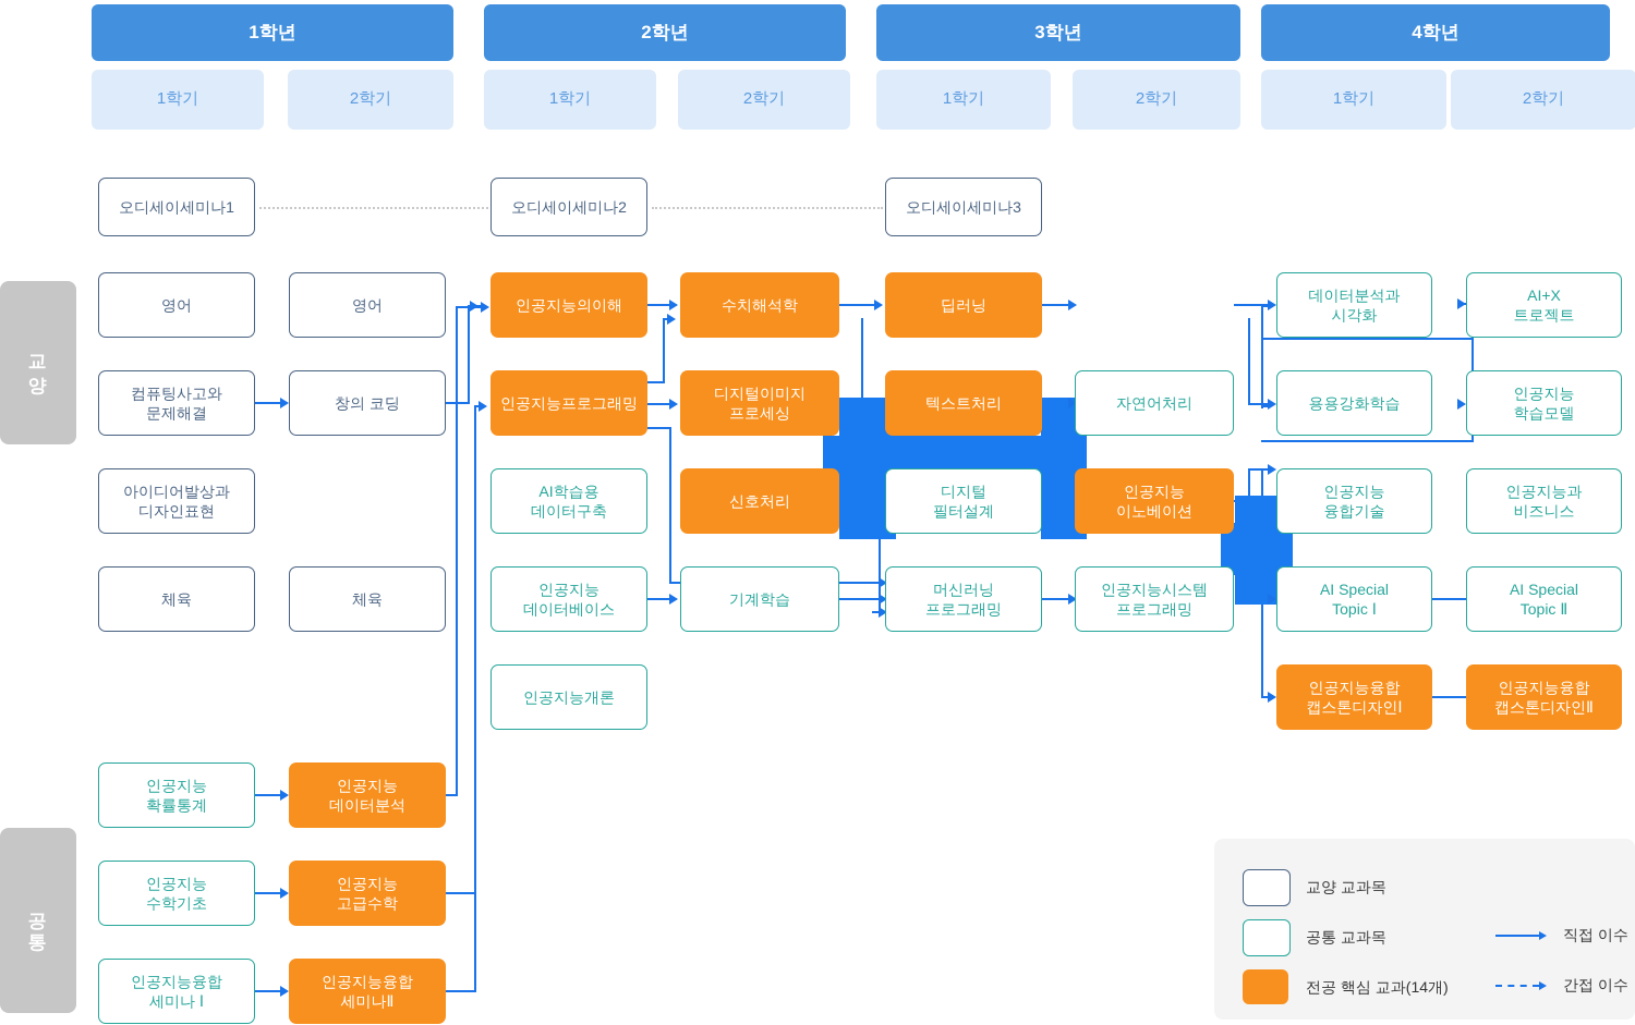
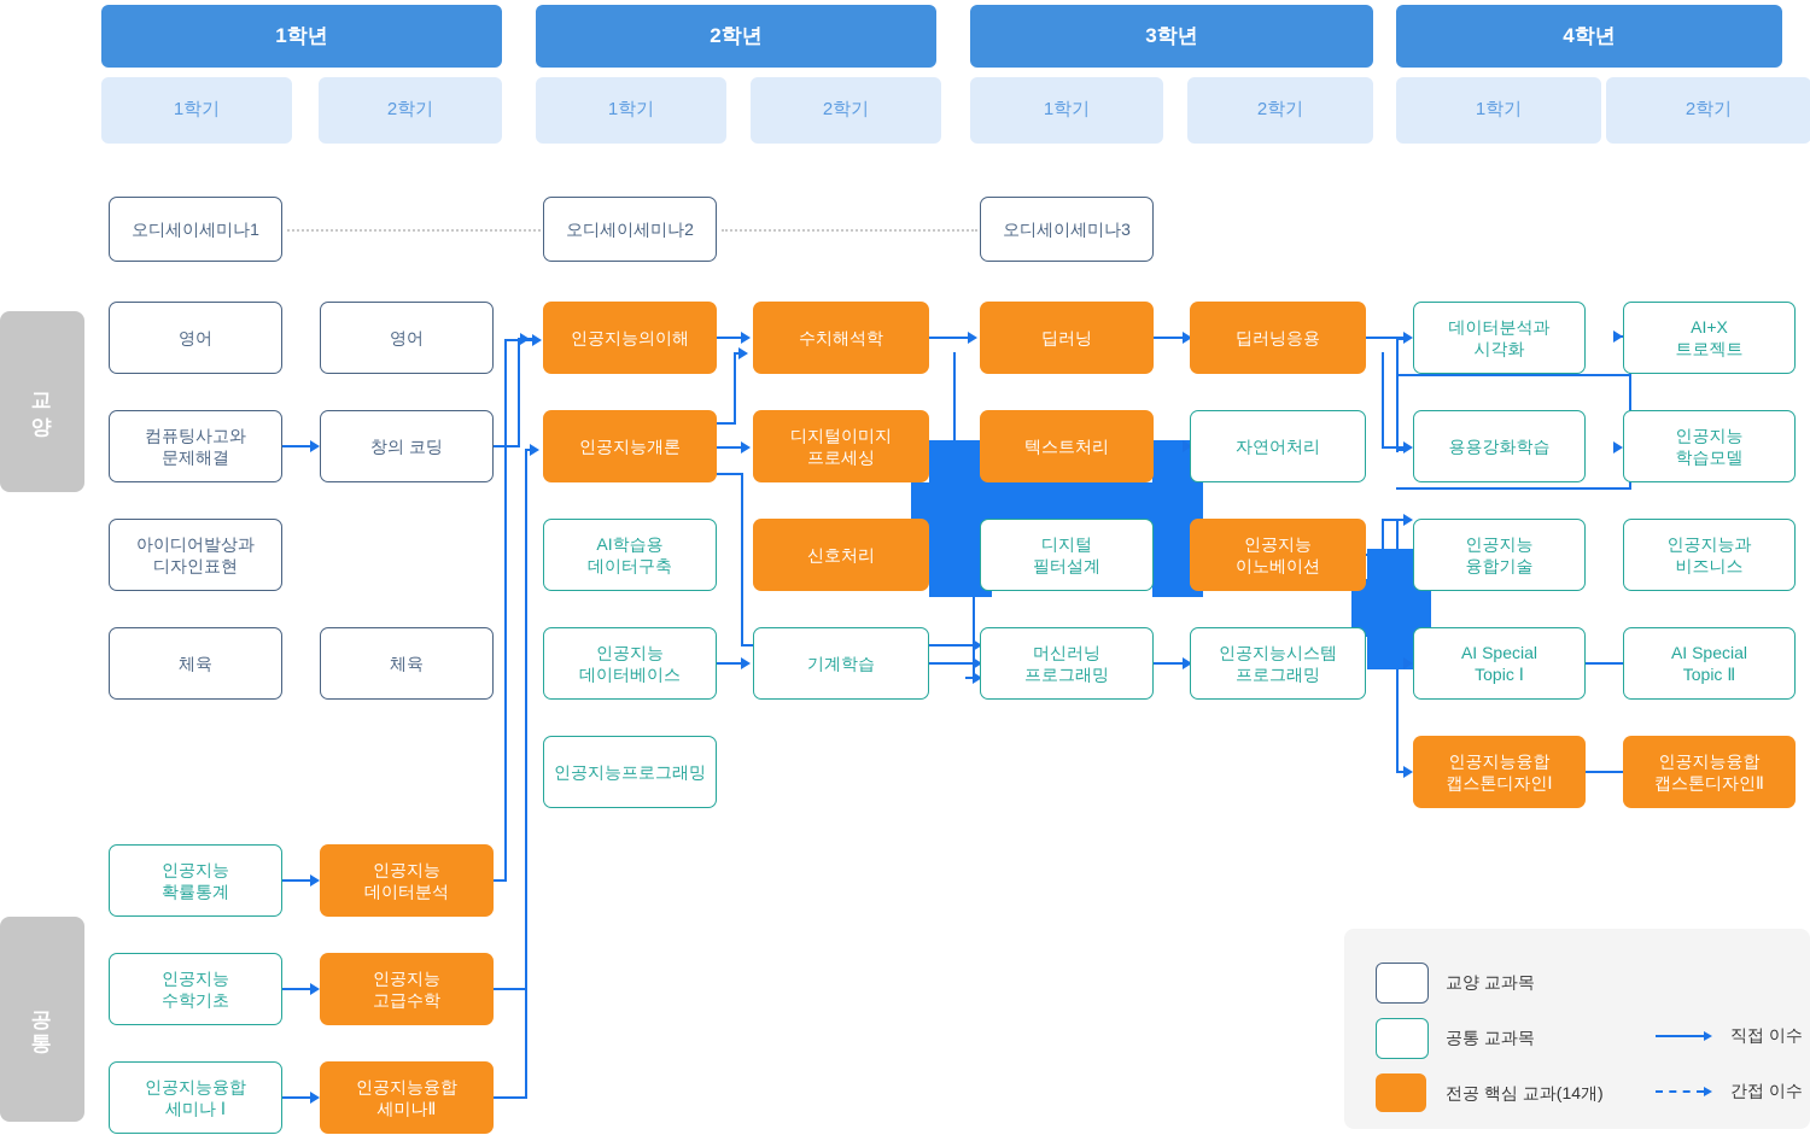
  1학년
  2학년
  3학년
  4학년
  1학기
  2학기
  1학기
  2학기
  1학기
  2학기
  1학기
  2학기
  오디세이세미나1
  오디세이세미나2
  오디세이세미나3
  영어
  컴퓨팅사고와
  문제해결
  아이디어발상과
  디자인표현
  체육
  영어
  창의 코딩
  체육
  인공지능
  확률통계
  인공지능
  수학기초
  인공지능융합
  세미나 Ⅰ
  인공지능
  데이터분석
  인공지능
  고급수학
  인공지능융합
  세미나Ⅱ
  인공지능의이해
- 인공지능프로그래밍
+ 인공지능개론
  AI학습용
  데이터구축
  인공지능
  데이터베이스
- 인공지능개론
+ 인공지능프로그래밍
  수치해석학
  디지털이미지
  프로세싱
  신호처리
  기계학습
  딥러닝
  텍스트처리
  디지털
  필터설계
  머신러닝
  프로그래밍
+ 딥러닝응용
  자연어처리
  인공지능
  이노베이션
  인공지능시스템
  프로그래밍
  데이터분석과
  시각화
  용용강화학습
  인공지능
  융합기술
  AI Special
  Topic Ⅰ
  인공지능융합
  캡스톤디자인Ⅰ
  AI+X
  트로젝트
  인공지능
  학습모델
  인공지능과
  비즈니스
  AI Special
  Topic Ⅱ
  인공지능융합
  캡스톤디자인Ⅱ
  교양 교과목
  공통 교과목
  전공 핵심 교과(14개)
  직접 이수
  간접 이수
